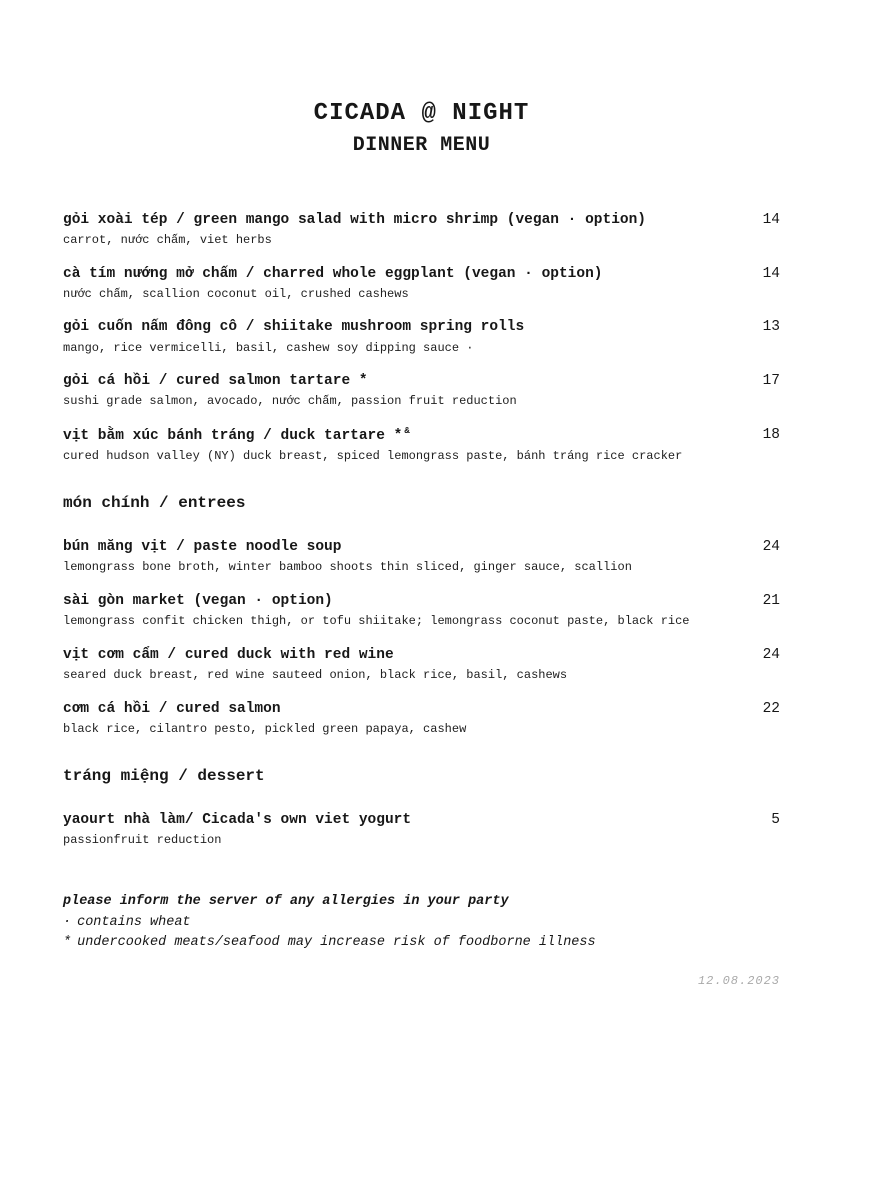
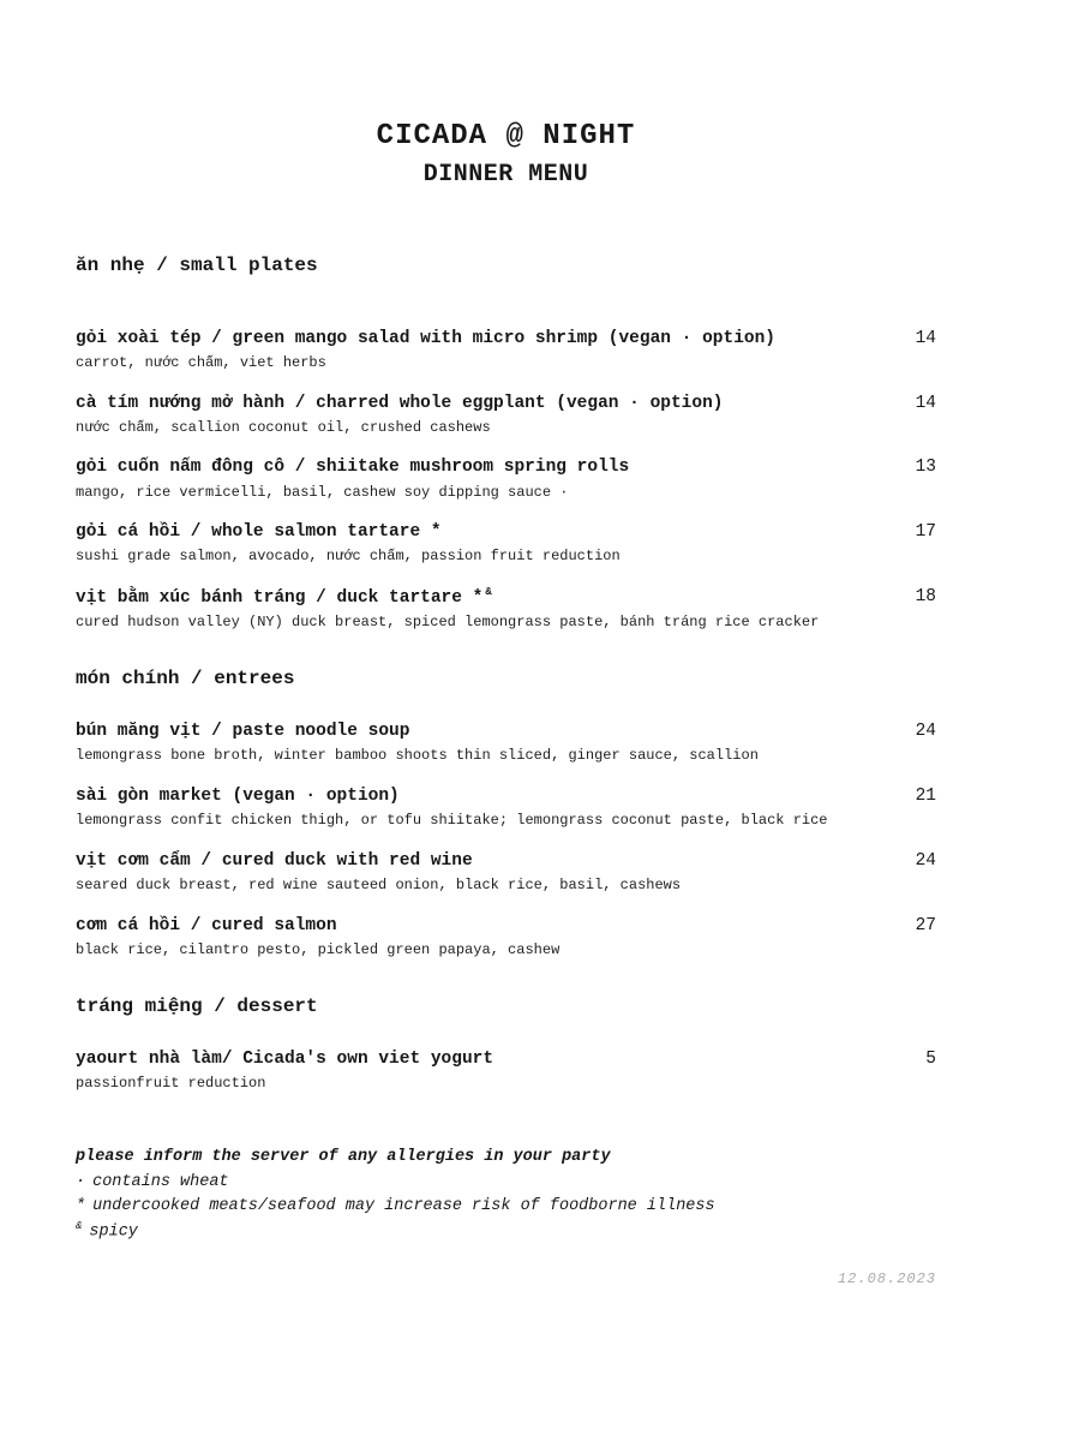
  CICADA @ NIGHT
  DINNER MENU
+ ăn nhẹ / small plates
  gỏi xoài tép / green mango salad with micro shrimp (vegan · option)
  carrot, nước chấm, viet herbs
  14
- cà tím nướng mở chấm / charred whole eggplant (vegan · option)
+ cà tím nướng mở hành / charred whole eggplant (vegan · option)
  nước chấm, scallion coconut oil, crushed cashews
  14
  gỏi cuốn nấm đông cô / shiitake mushroom spring rolls
  mango, rice vermicelli, basil, cashew soy dipping sauce ·
  13
- gỏi cá hồi / cured salmon tartare *
+ gỏi cá hồi / whole salmon tartare *
  sushi grade salmon, avocado, nước chấm, passion fruit reduction
  17
  vịt bằm xúc bánh tráng / duck tartare * &
  cured hudson valley (NY) duck breast, spiced lemongrass paste, bánh tráng rice cracker
  18
  món chính / entrees
  bún măng vịt / paste noodle soup
  lemongrass bone broth, winter bamboo shoots thin sliced, ginger sauce, scallion
  24
  sài gòn market (vegan · option)
  lemongrass confit chicken thigh, or tofu shiitake; lemongrass coconut paste, black rice
  21
  vịt cơm cẩm / cured duck with red wine
  seared duck breast, red wine sauteed onion, black rice, basil, cashews
  24
  cơm cá hồi / cured salmon
  black rice, cilantro pesto, pickled green papaya, cashew
- 22
+ 27
  tráng miệng / dessert
  yaourt nhà làm/ Cicada's own viet yogurt
  passionfruit reduction
  5
  please inform the server of any allergies in your party
  · contains wheat
  * undercooked meats/seafood may increase risk of foodborne illness
+ &spicy
  12.08.2023
